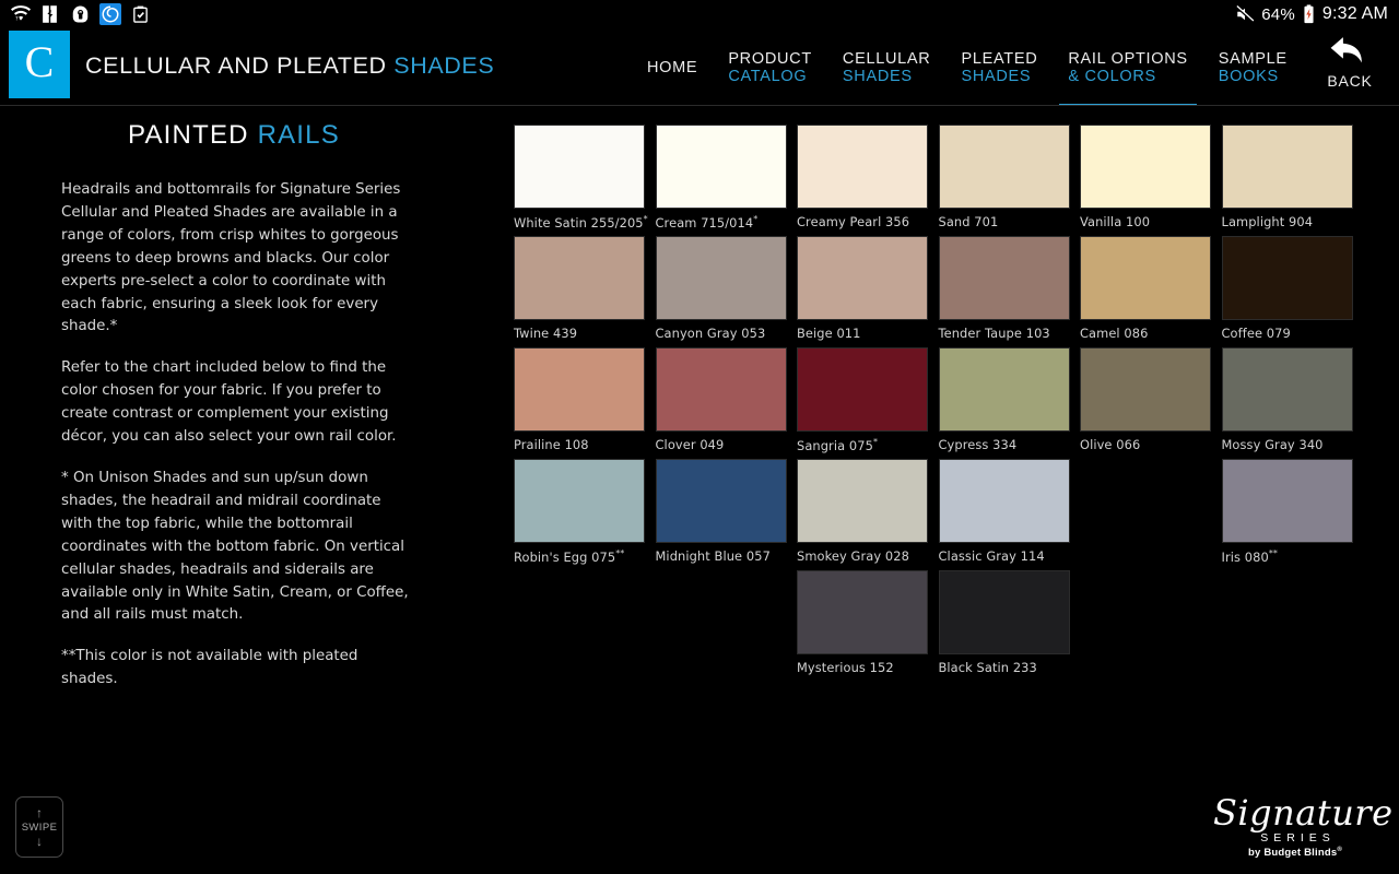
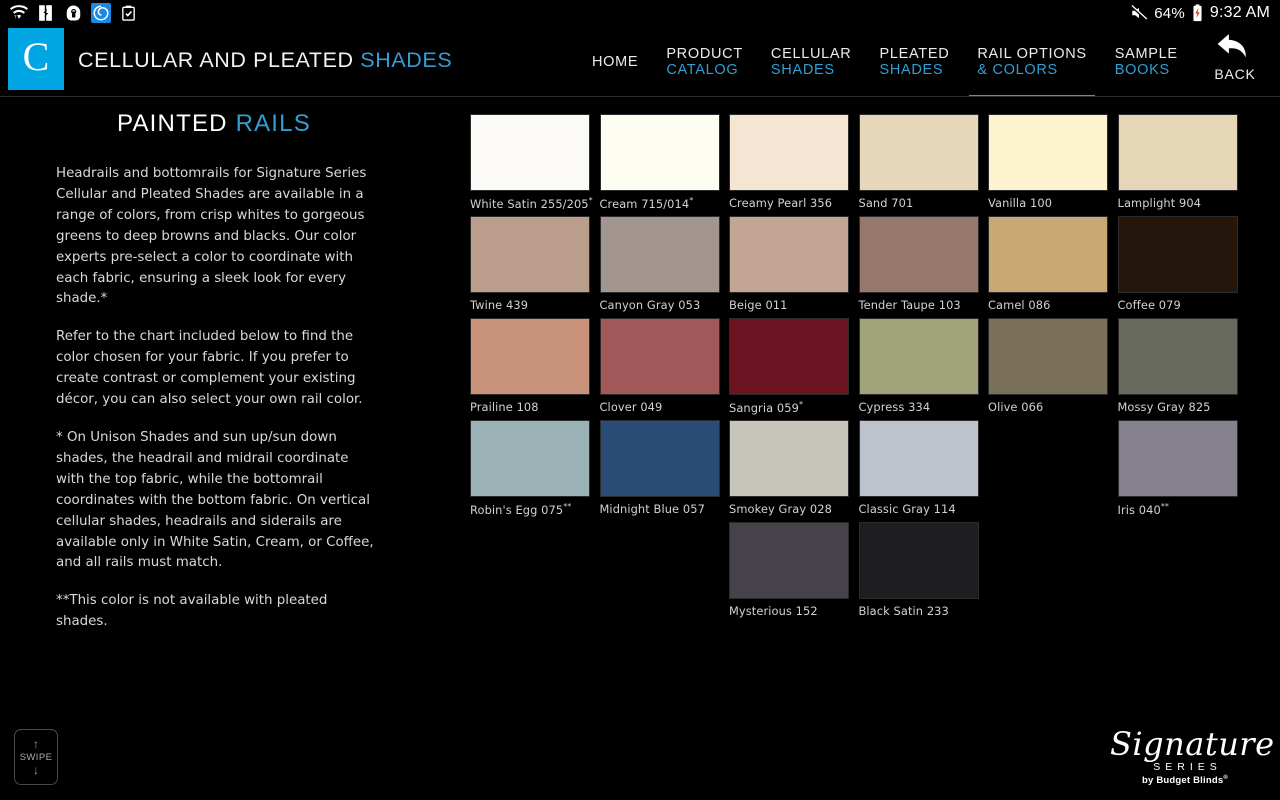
  64%
  9:32 AM
  C
  CELLULAR AND PLEATED SHADES
  HOME
  PRODUCT
  CATALOG
  CELLULAR
  SHADES
  PLEATED
  SHADES
  RAIL OPTIONS
  & COLORS
  SAMPLE
  BOOKS
  BACK
  PAINTED RAILS
  Headrails and bottomrails for Signature Series Cellular and Pleated Shades are available in a range of colors, from crisp whites to gorgeous greens to deep browns and blacks. Our color experts pre-select a color to coordinate with each fabric, ensuring a sleek look for every shade.*
  Refer to the chart included below to find the color chosen for your fabric. If you prefer to create contrast or complement your existing décor, you can also select your own rail color.
  * On Unison Shades and sun up/sun down shades, the headrail and midrail coordinate with the top fabric, while the bottomrail coordinates with the bottom fabric. On vertical cellular shades, headrails and siderails are available only in White Satin, Cream, or Coffee, and all rails must match.
  **This color is not available with pleated shades.
  White Satin 255/205*
  Cream 715/014*
  Creamy Pearl 356
  Sand 701
  Vanilla 100
  Lamplight 904
  Twine 439
  Canyon Gray 053
  Beige 011
  Tender Taupe 103
  Camel 086
  Coffee 079
  Prailine 108
  Clover 049
- Sangria 075*
+ Sangria 059*
  Cypress 334
  Olive 066
- Mossy Gray 340
+ Mossy Gray 825
  Robin's Egg 075**
  Midnight Blue 057
  Smokey Gray 028
  Classic Gray 114
- Iris 080**
+ Iris 040**
  Mysterious 152
  Black Satin 233
  ↑
  SWIPE
  ↓
  Signature
  SERIES
  by Budget Blinds
